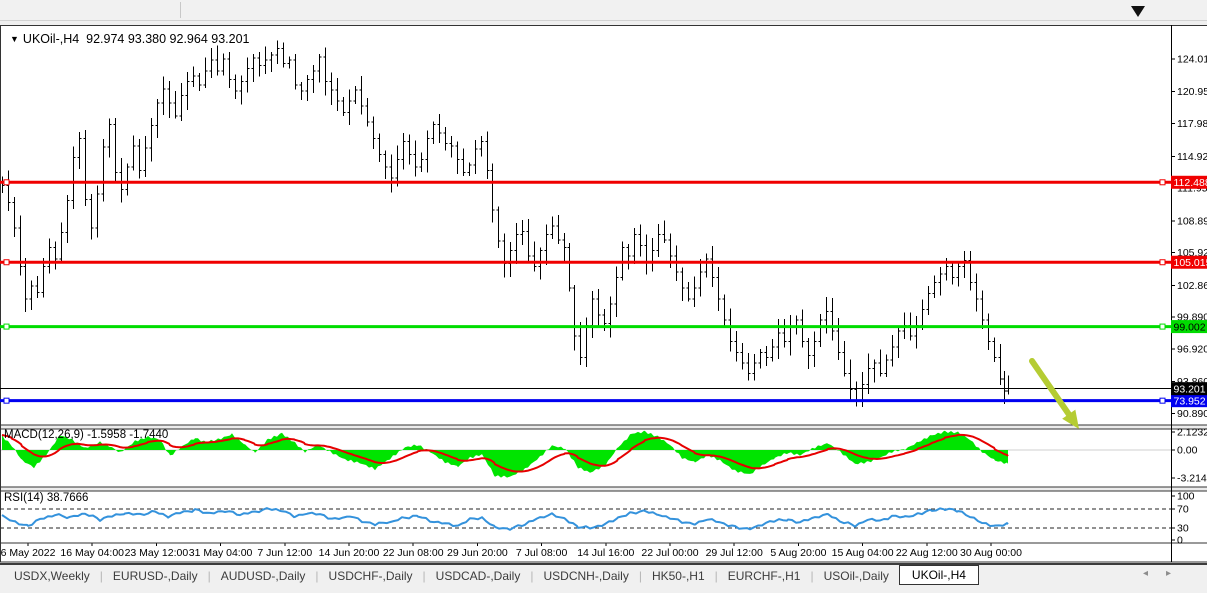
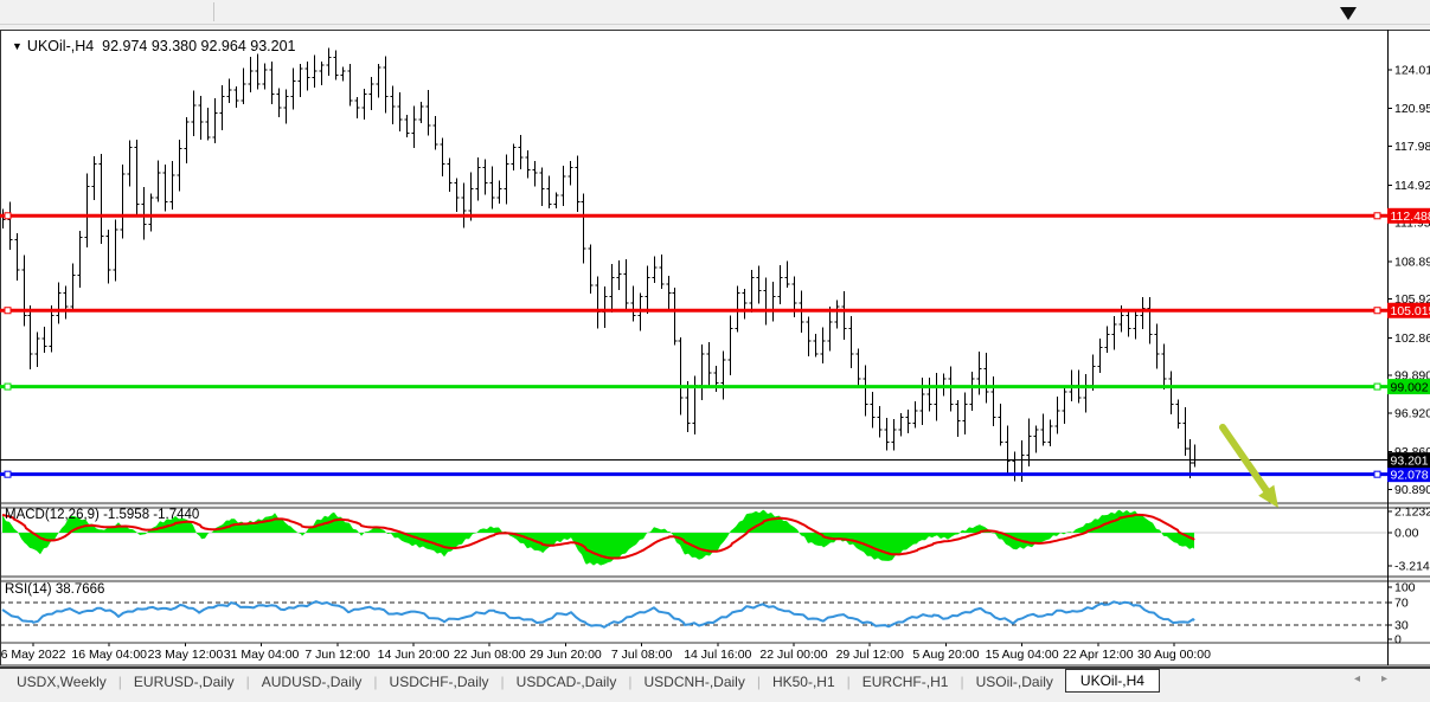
  124.01
  120.95
  117.98
  114.92
  108.89
  105.92
  102.86
  99.890
  96.920
  93.860
  90.890
  6 May 2022
  16 May 04:00
  23 May 12:00
  31 May 04:00
  7 Jun 12:00
  14 Jun 20:00
  22 Jun 08:00
  29 Jun 20:00
  7 Jul 08:00
  14 Jul 16:00
  22 Jul 00:00
  29 Jul 12:00
  5 Aug 20:00
  15 Aug 04:00
- 22 Aug 12:00
+ 22 Apr 12:00
  30 Aug 00:00
  2.1232
  0.00
  -3.214
  100
  70
  30
  0
  112.48
  105.01
  99.002
- 73.952
+ 92.078
  93.201
  ▼ UKOil-,H4 92.974 93.380 92.964 93.201
  MACD(12,26,9) -1.5958 -1.7440
  RSI(14) 38.7666
  USDX,Weekly
  |
  EURUSD-,Daily
  |
  AUDUSD-,Daily
  |
  USDCHF-,Daily
  |
  USDCAD-,Daily
  |
  USDCNH-,Daily
  |
  HK50-,H1
  |
  EURCHF-,H1
  |
  USOil-,Daily
  UKOil-,H4
  ◂▸
